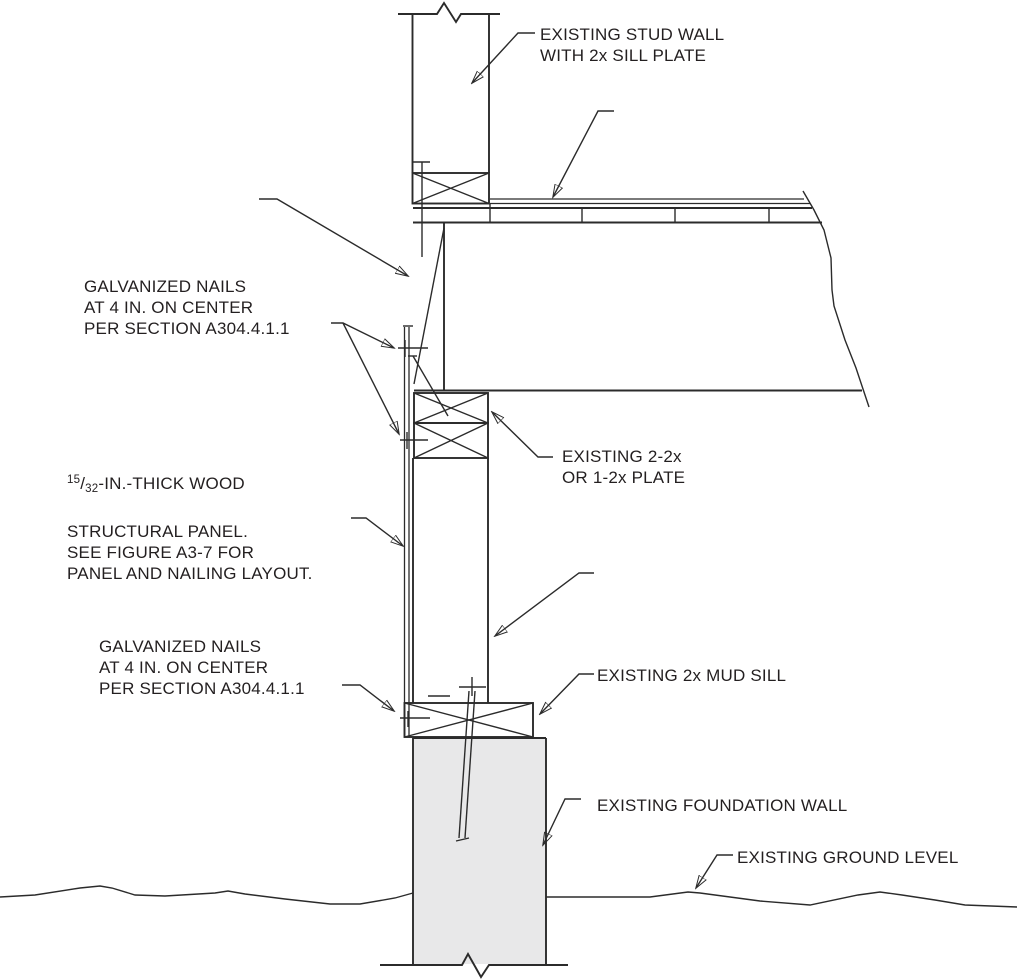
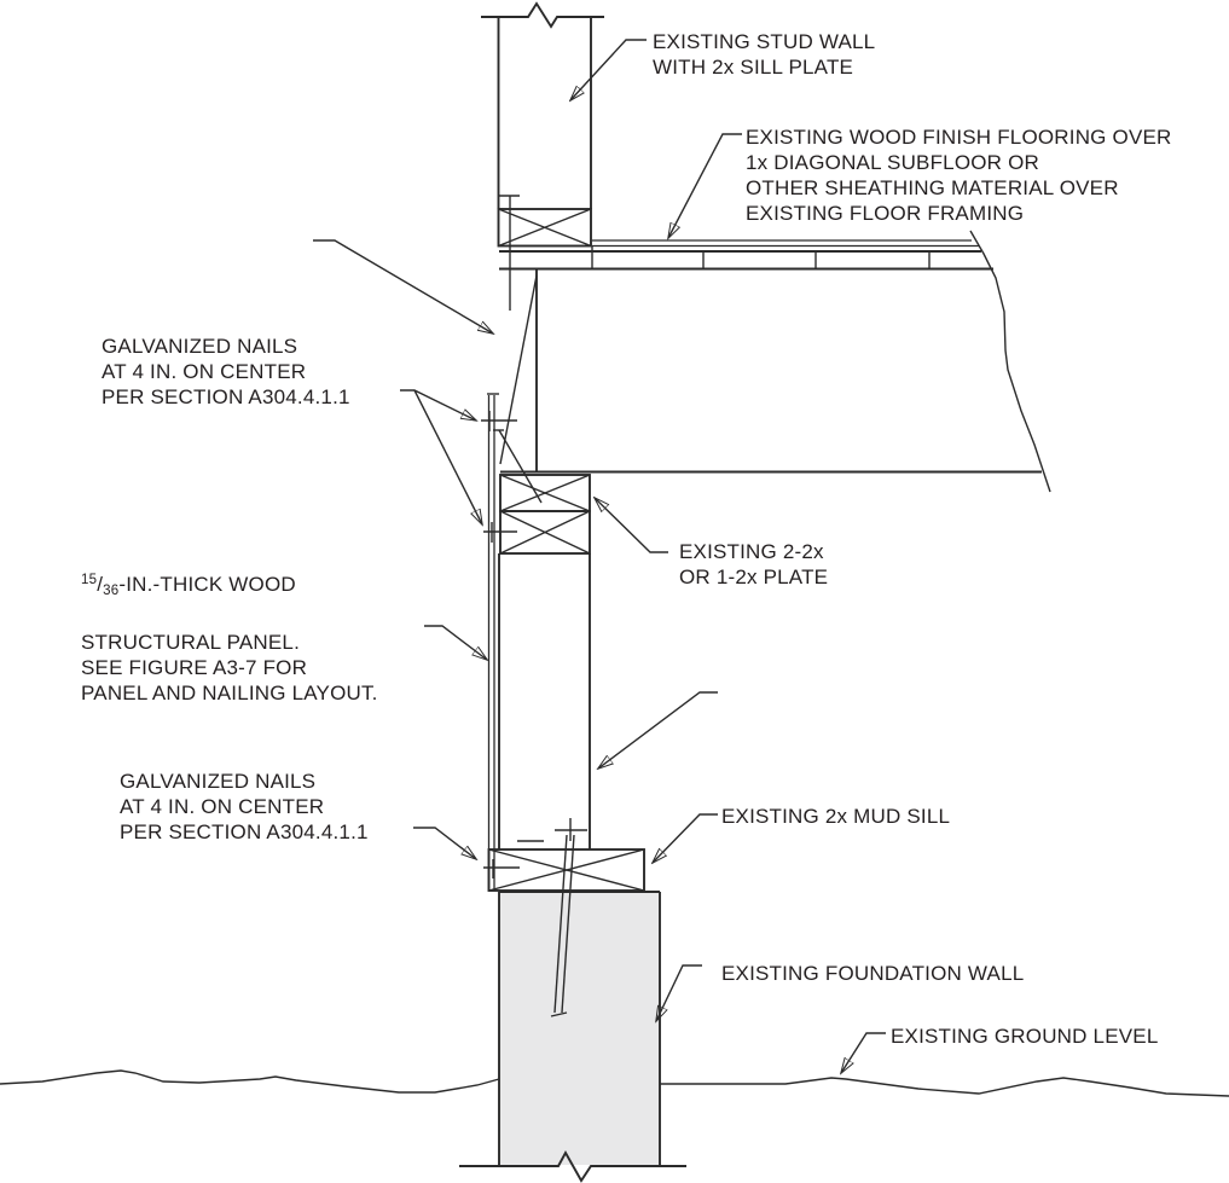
  EXISTING STUD WALL
  WITH 2x SILL PLATE
+ EXISTING WOOD FINISH FLOORING OVER
+ 1x DIAGONAL SUBFLOOR OR
+ OTHER SHEATHING MATERIAL OVER
+ EXISTING FLOOR FRAMING
  GALVANIZED NAILS
  AT 4 IN. ON CENTER
  PER SECTION A304.4.1.1
- 15/32-IN.-THICK WOOD
+ 15/36-IN.-THICK WOOD
  STRUCTURAL PANEL.
  SEE FIGURE A3-7 FOR
  PANEL AND NAILING LAYOUT.
  EXISTING 2-2x
  OR 1-2x PLATE
  EXISTING 2x MUD SILL
  GALVANIZED NAILS
  AT 4 IN. ON CENTER
  PER SECTION A304.4.1.1
  EXISTING FOUNDATION WALL
  EXISTING GROUND LEVEL
